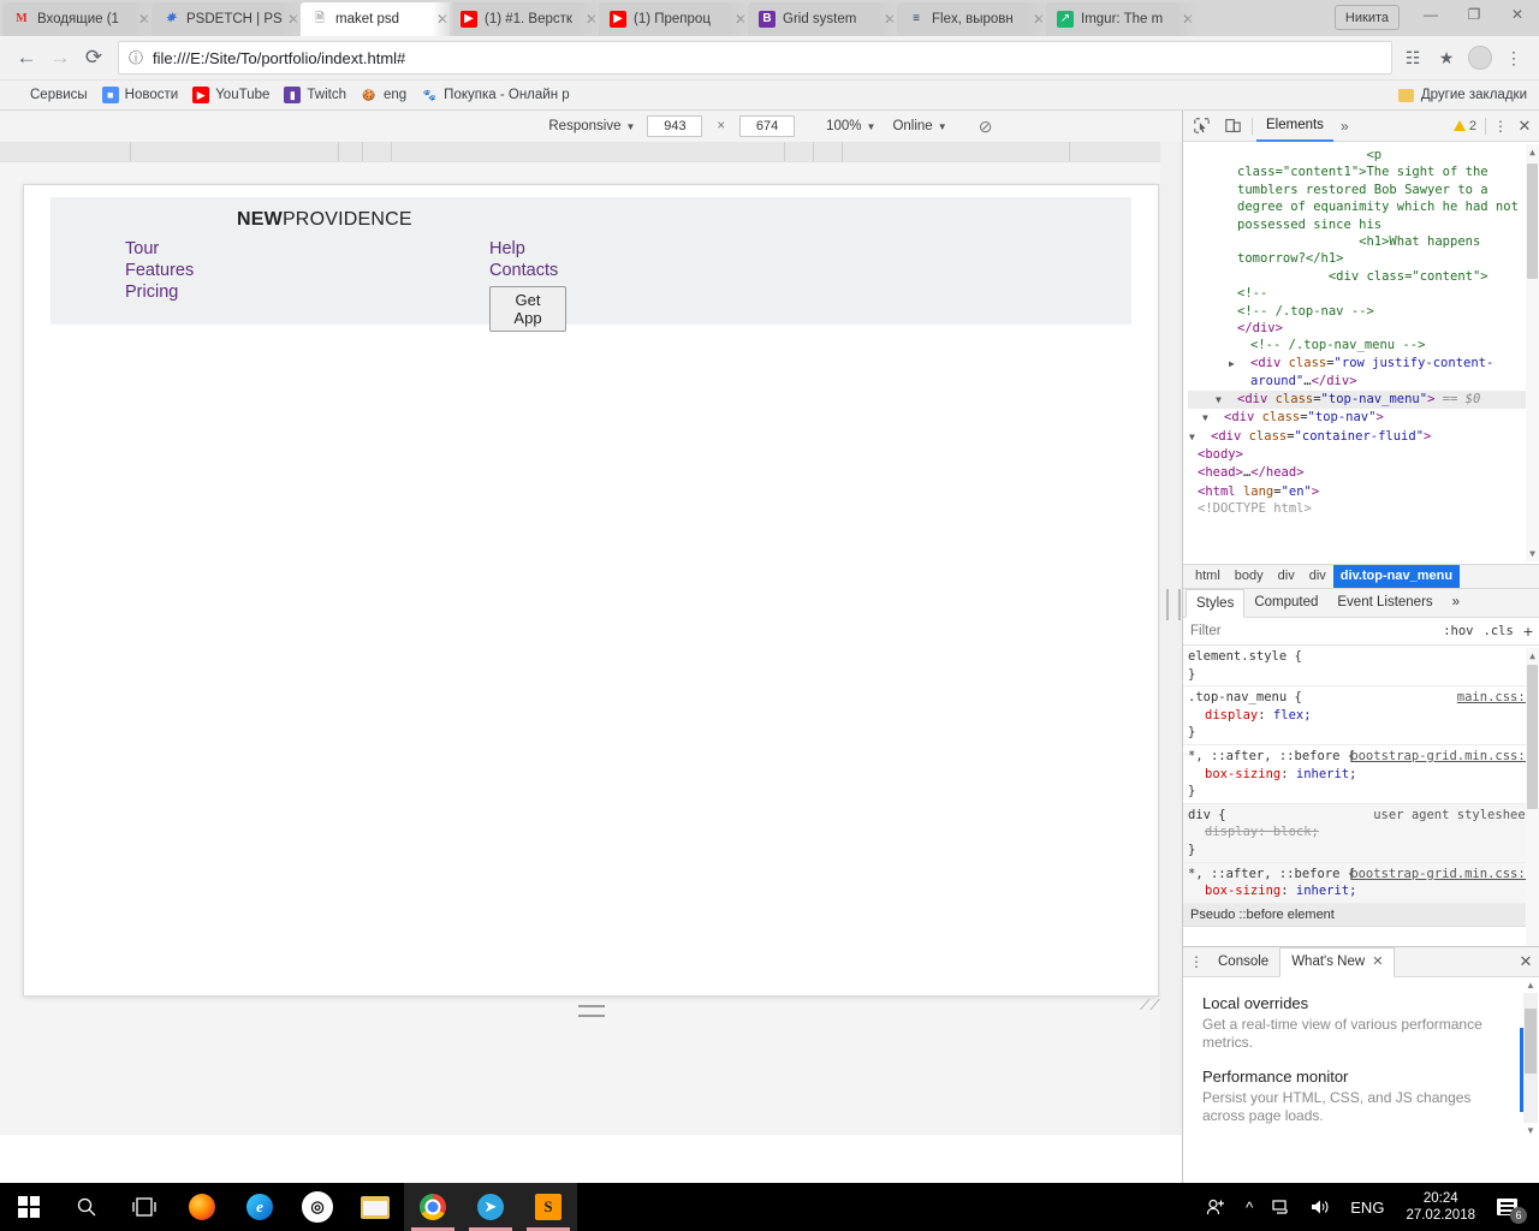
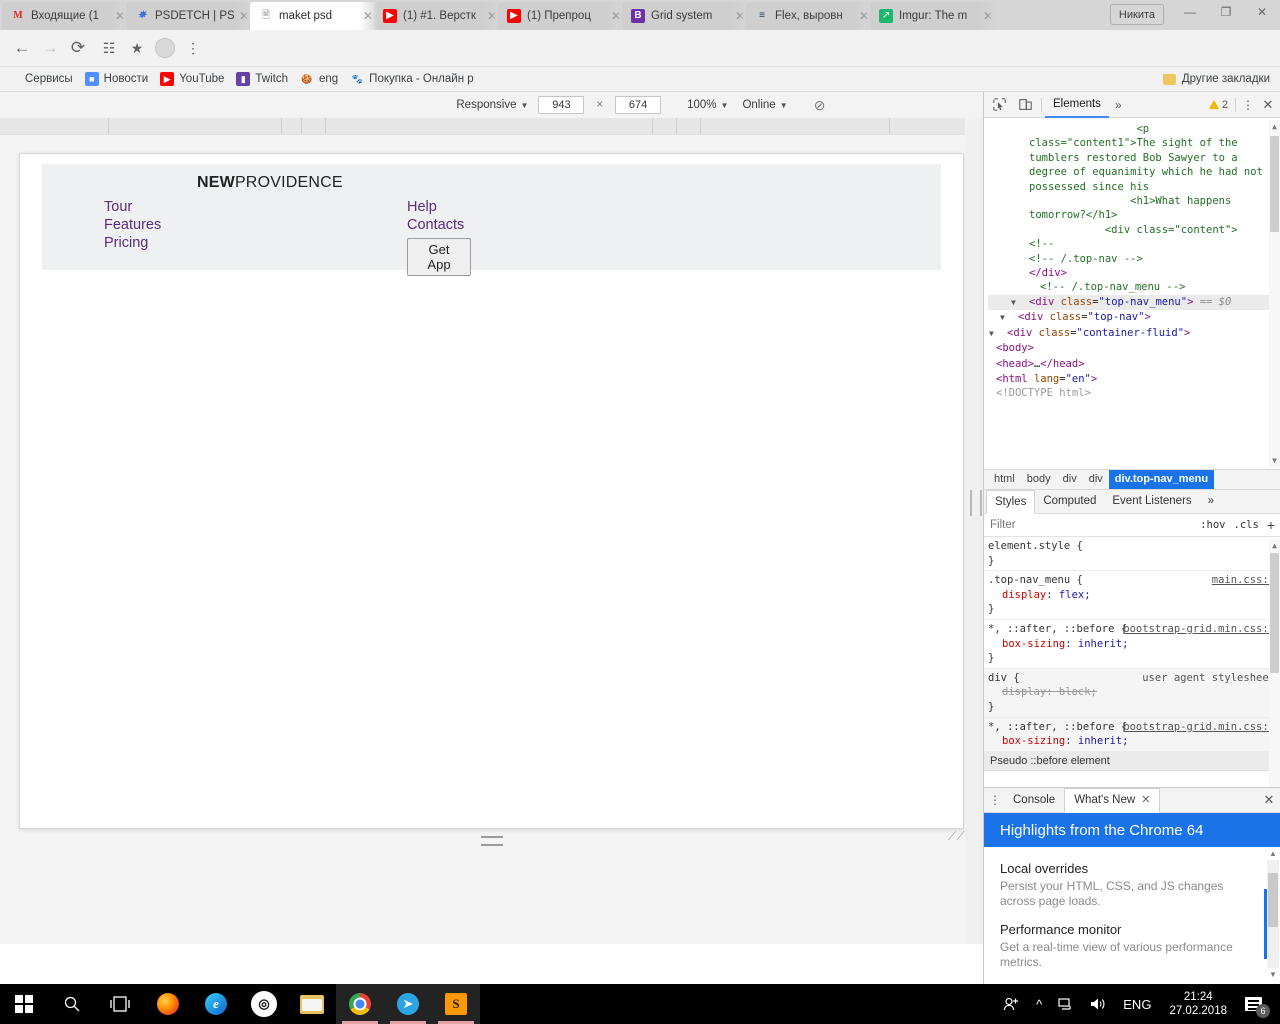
  M
  Входящие (1
  ✕
  ✵
  PSDETCH | PS
  ✕
  🗎
  maket psd
  ✕
  ▶
  (1) #1. Верстк
  ✕
  ▶
  (1) Препроц
  ✕
  B
  Grid system
  ✕
  ≡
  Flex, выровн
  ✕
  ↗
  Imgur: The m
  ✕
  Никита
  —
  ❐
  ✕
  ←
  →
  ⟳
- ⓘ
- file:///E:/Site/To/portfolio/indext.html#
  ☷
  ★
  ⋮
  Сервисы
  ■
  Новости
  ▶
  YouTube
  ▮
  Twitch
  🍪
  eng
  🐾
  Покупка - Онлайн р
  Другие закладки
  Responsive
  ▼
  943
  ×
  674
  100%
  ▼
  Online
  ▼
  ⊘
  NEWPROVIDENCE
  Tour
  Features
  Pricing
  Help
  Contacts
  Get
  App
  ⟋⟋
  Elements
  »
  2
  ⋮
  ✕
  <p class="content1">The sight of the tumblers restored Bob Sawyer to a degree of equanimity which he had not possessed since his
  <h1>What happens tomorrow?</h1>
  <div class="content">
  <!--
  <!-- /.top-nav -->
  </div>
  <!-- /.top-nav_menu -->
- ▶ <div class="row justify-content-around"…</div>
  ▼ <div class="top-nav_menu"> == $0
  ▼ <div class="top-nav">
  ▼ <div class="container-fluid">
  <body>
  <head>…</head>
  <html lang="en">
  <!DOCTYPE html>
  ▲
  ▼
  html
  body
  div
  div
  div.top-nav_menu
  Styles
  Computed
  Event Listeners
  »
  Filter
  :hov
  .cls
  +
  element.style {
  }
  .top-nav_menu {
  display: flex;
  }
  main.css:
  *, ::after, ::before {
  box-sizing: inherit;
  }
  bootstrap-grid.min.css:
  div {
  display: block;
  }
  user agent styleshee
  *, ::after, ::before {
  box-sizing: inherit;
  bootstrap-grid.min.css:
  Pseudo ::before element
  ▲
  ⋮
  Console
  What's New
  ✕
  ✕
+ Highlights from the Chrome 64
  Local overrides
- Get a real-time view of various performance metrics.
+ Persist your HTML, CSS, and JS changes across page loads.
  Performance monitor
- Persist your HTML, CSS, and JS changes across page loads.
+ Get a real-time view of various performance metrics.
  ▲
  ▼
  e
  ◎
  ➤
  S
  ^
  ENG
- 20:24
+ 21:24
  27.02.2018
  6
